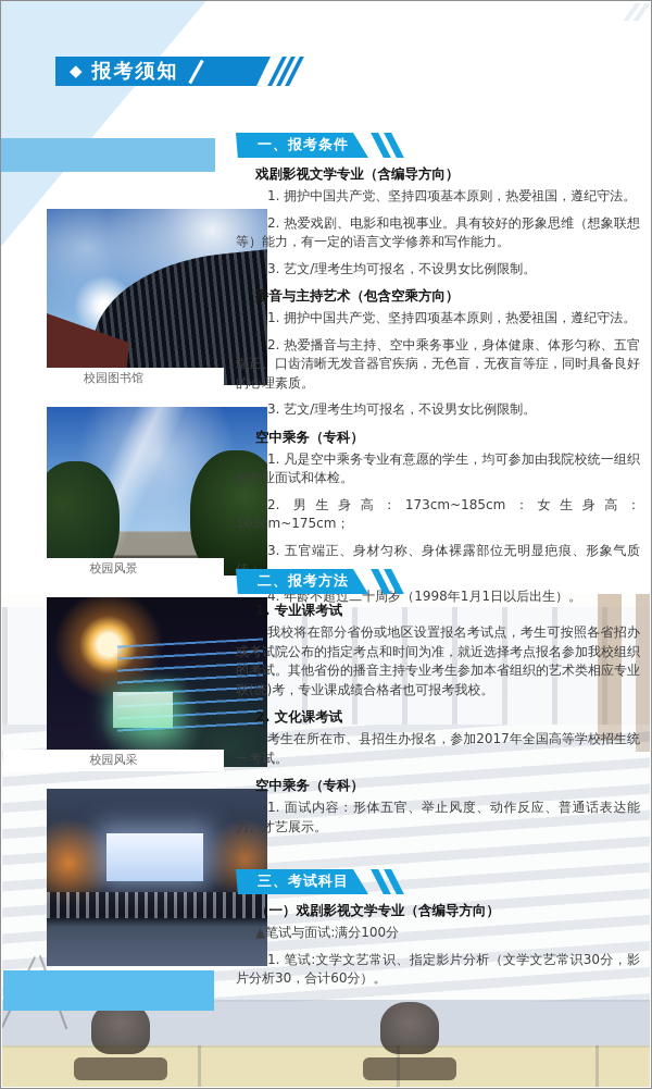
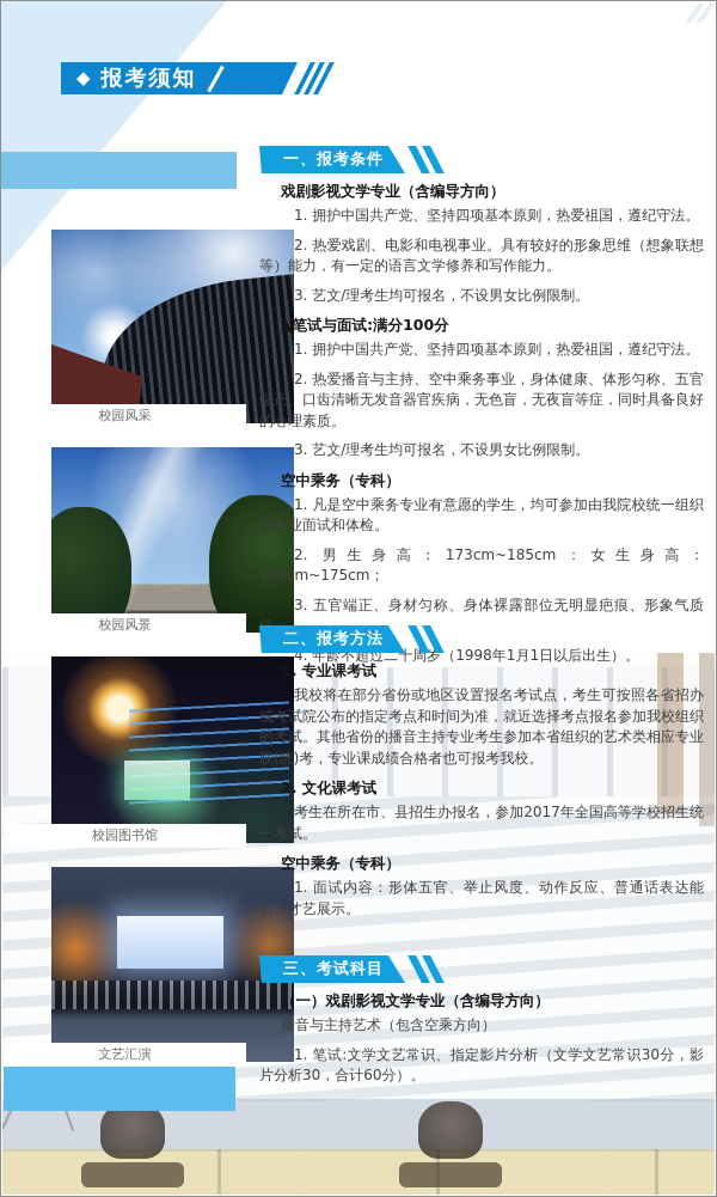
  ◆
  报考须知
- 校园图书馆
+ 校园风采
  校园风景
- 校园风采
+ 校园图书馆
+ 文艺汇演
  一、报考条件
  戏剧影视文学专业（含编导方向）
  1. 拥护中国共产党、坚持四项基本原则，热爱祖国，遵纪守法。
  2. 热爱戏剧、电影和电视事业。具有较好的形象思维（想象联想等）能力，有一定的语言文学修养和写作能力。
  3. 艺文/理考生均可报名，不设男女比例限制。
- 播音与主持艺术（包含空乘方向）
+ ▲笔试与面试:满分100分
  1. 拥护中国共产党、坚持四项基本原则，热爱祖国，遵纪守法。
  2. 热爱播音与主持、空中乘务事业，身体健康、体形匀称、五官端正、口齿清晰无发音器官疾病，无色盲，无夜盲等症，同时具备良好的心理素质。
  3. 艺文/理考生均可报名，不设男女比例限制。
  空中乘务（专科）
  1. 凡是空中乘务专业有意愿的学生，均可参加由我院校统一组织的专业面试和体检。
  2. 男生身高：173cm~185cm：女生身高：163cm~175cm；
  3. 五官端正、身材匀称、身体裸露部位无明显疤痕、形象气质
  4. 年龄不超过二十周岁（1998年1月1日以后出生）。
  二、报考方法
  1. 专业课考试
  我校将在部分省份或地区设置报名考试点，考生可按照各省招办或考试院公布的指定考点和时间为准，就近选择考点报名参加我校组织的考试。其他省份的播音主持专业考生参加本省组织的艺术类相应专业联(统)考，专业课成绩合格者也可报考我校。
  2. 文化课考试
  考生在所在市、县招生办报名，参加2017年全国高等学校招生统一考试。
  空中乘务（专科）
  1. 面试内容：形体五官、举止风度、动作反应、普通话表达能力、才艺展示。
  三、考试科目
  （一）戏剧影视文学专业（含编导方向）
- ▲笔试与面试:满分100分
+ 播音与主持艺术（包含空乘方向）
  1. 笔试:文学文艺常识、指定影片分析（文学文艺常识30分，影片分析30，合计60分）。
